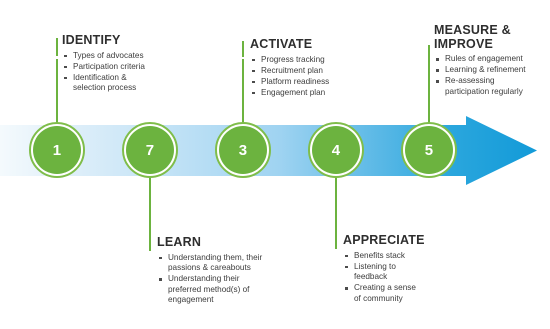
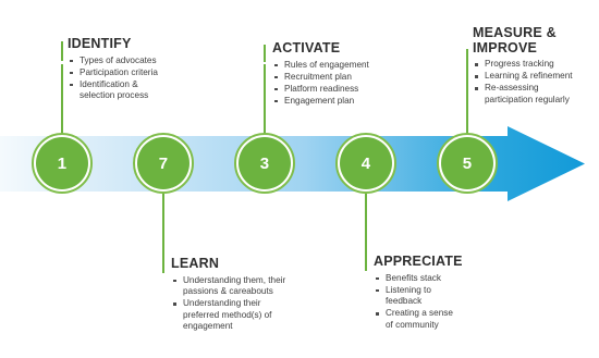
  1
  7
  3
  4
  5
  IDENTIFY
  Types of advocates
  Participation criteria
  Identification &
  selection process
  LEARN
  Understanding them, their
  passions & careabouts
  Understanding their
  preferred method(s) of
  engagement
  ACTIVATE
- Progress tracking
+ Rules of engagement
  Recruitment plan
  Platform readiness
  Engagement plan
  APPRECIATE
  Benefits stack
  Listening to
  feedback
  Creating a sense
  of community
  MEASURE &
  IMPROVE
- Rules of engagement
+ Progress tracking
  Learning & refinement
  Re-assessing
  participation regularly
